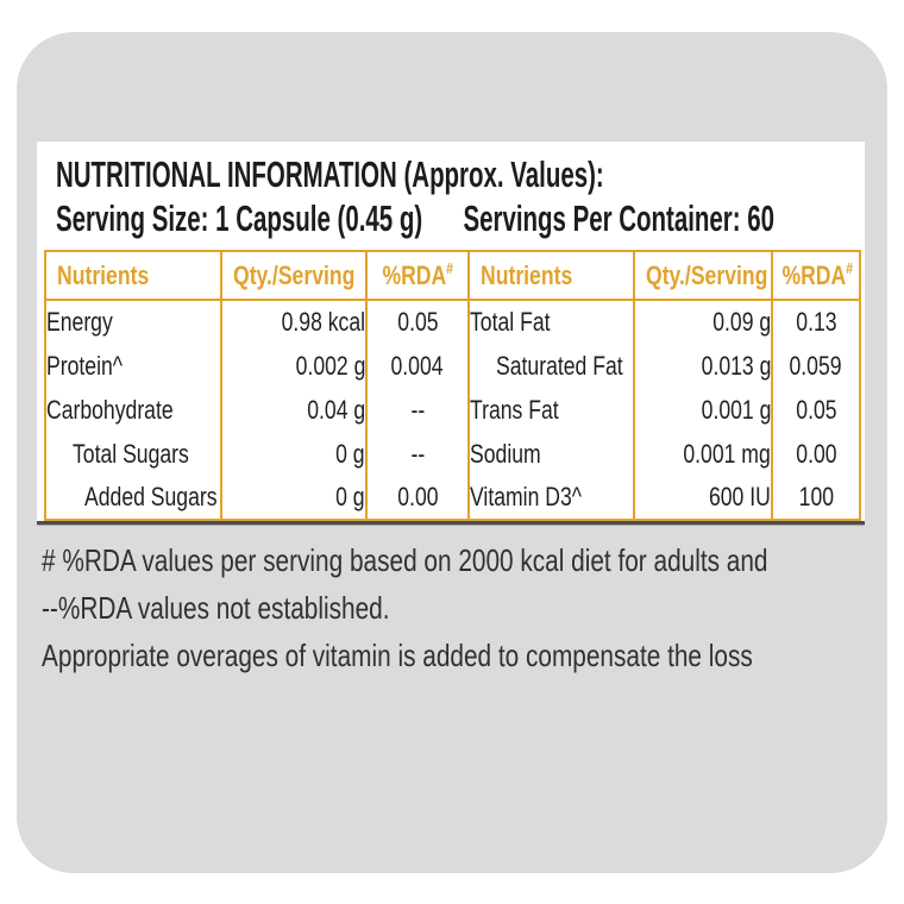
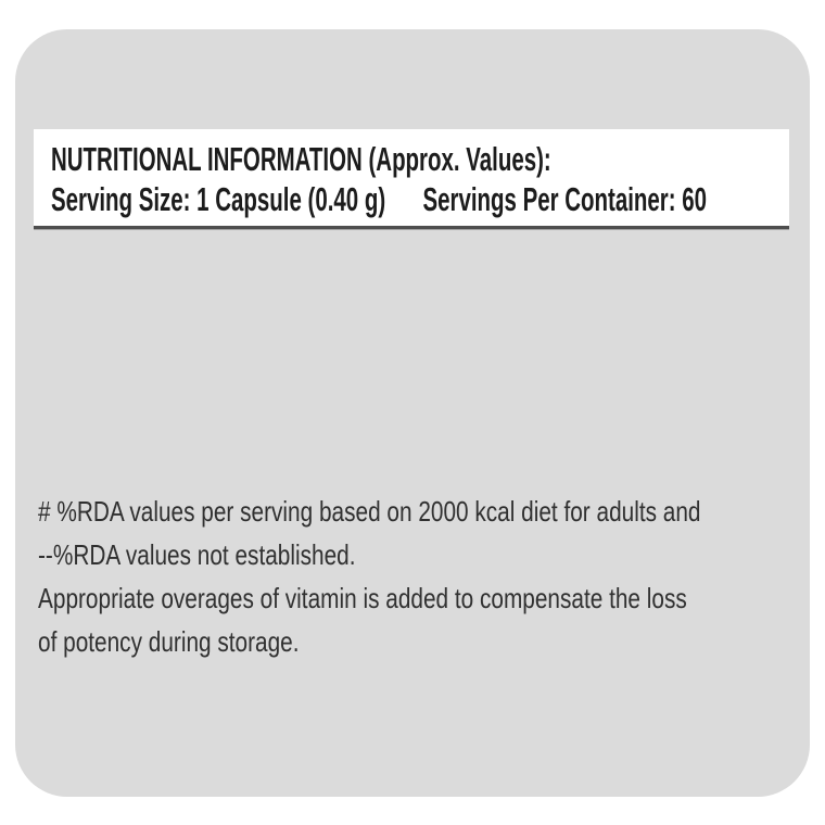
  NUTRITIONAL INFORMATION (Approx. Values):
- Serving Size: 1 Capsule (0.45 g) Servings Per Container: 60
+ Serving Size: 1 Capsule (0.40 g) Servings Per Container: 60
- Nutrients	Qty./Serving	%RDA#	Nutrients	Qty./Serving	%RDA#
- Energy	0.98 kcal	0.05	Total Fat	0.09 g	0.13
- Protein^	0.002 g	0.004	Saturated Fat	0.013 g	0.059
- Carbohydrate	0.04 g	--	Trans Fat	0.001 g	0.05
- Total Sugars	0 g	--	Sodium	0.001 mg	0.00
- Added Sugars	0 g	0.00	Vitamin D3^	600 IU	100
  # %RDA values per serving based on 2000 kcal diet for adults and
  --%RDA values not established.
  Appropriate overages of vitamin is added to compensate the loss
+ of potency during storage.
